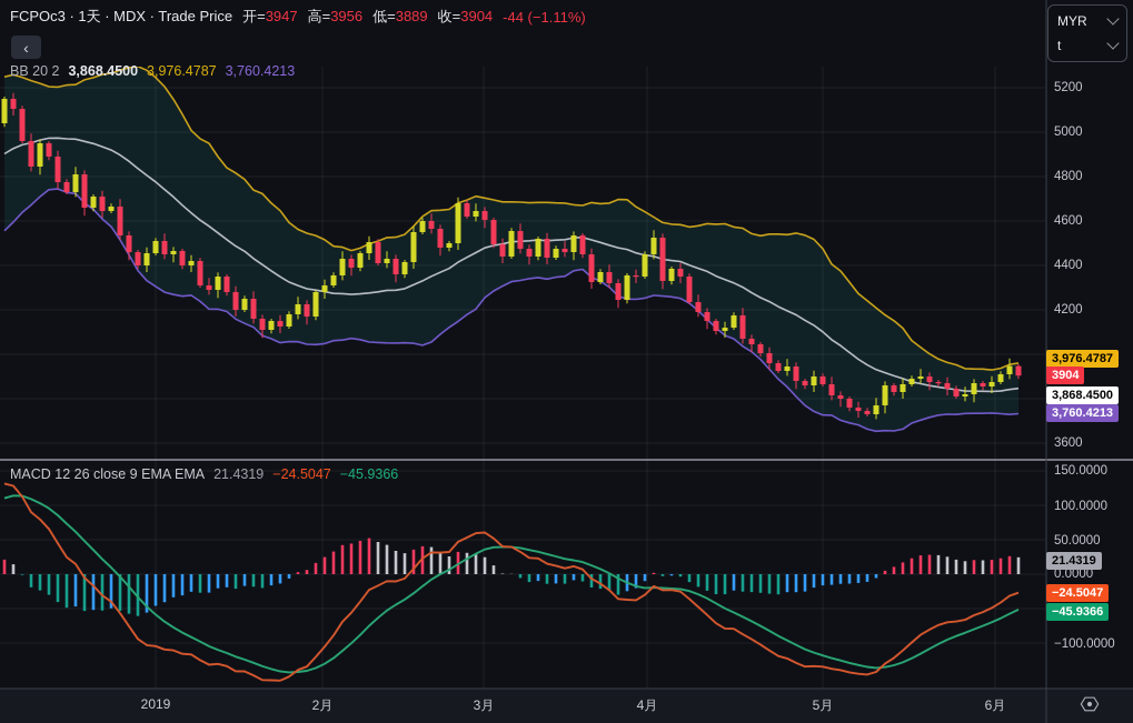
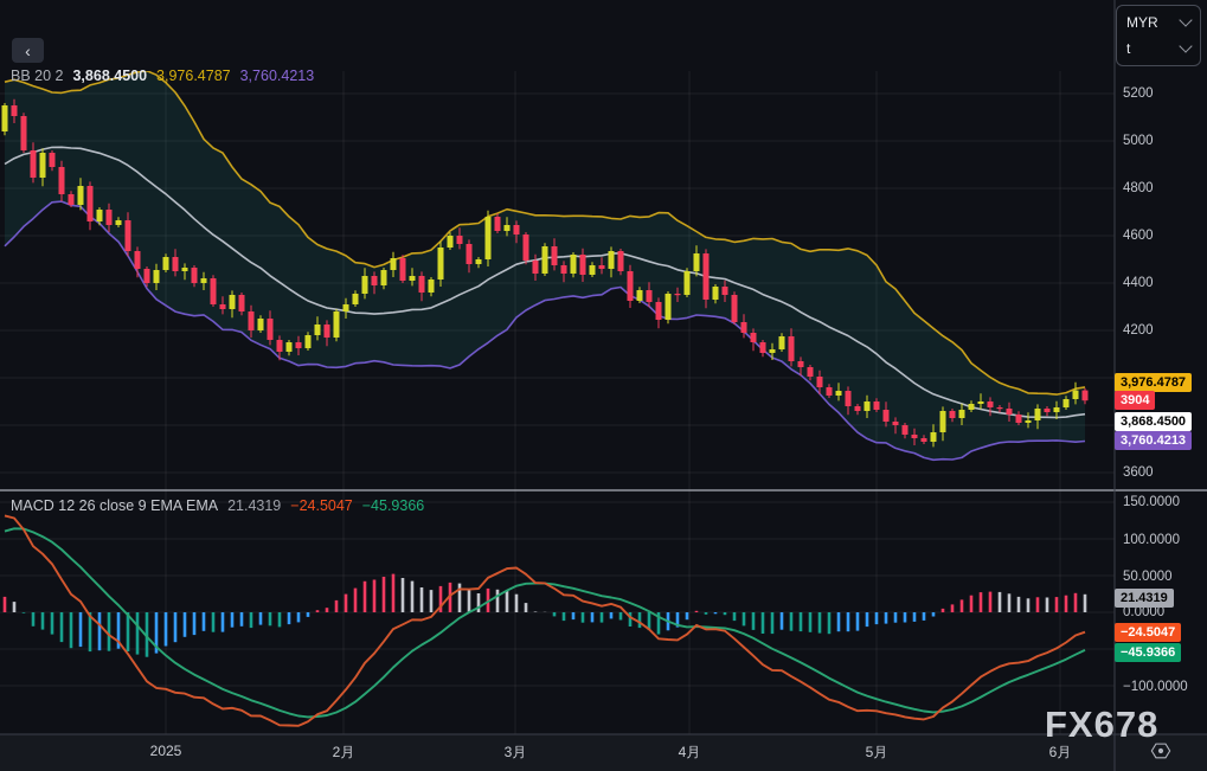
- FCPOc3 · 1天 · MDX · Trade Price
- 开=3947
- 高=3956
- 低=3889
- 收=3904
- -44 (−1.11%)
  ‹
  BB 20 2
  3,868.4500
  3,976.4787
  3,760.4213
  MACD 12 26 close 9 EMA EMA
  21.4319
  −24.5047
  −45.9366
  MYR
  t
  5200
  5000
  4800
  4600
  4400
  4200
  3600
  3,976.4787
  3904
  3,868.4500
  3,760.4213
  150.0000
  100.0000
  50.0000
  0.0000
  −100.0000
  21.4319
  −24.5047
  −45.9366
- 2019
+ 2025
  2月
  3月
  4月
  5月
  6月
+ FX678
